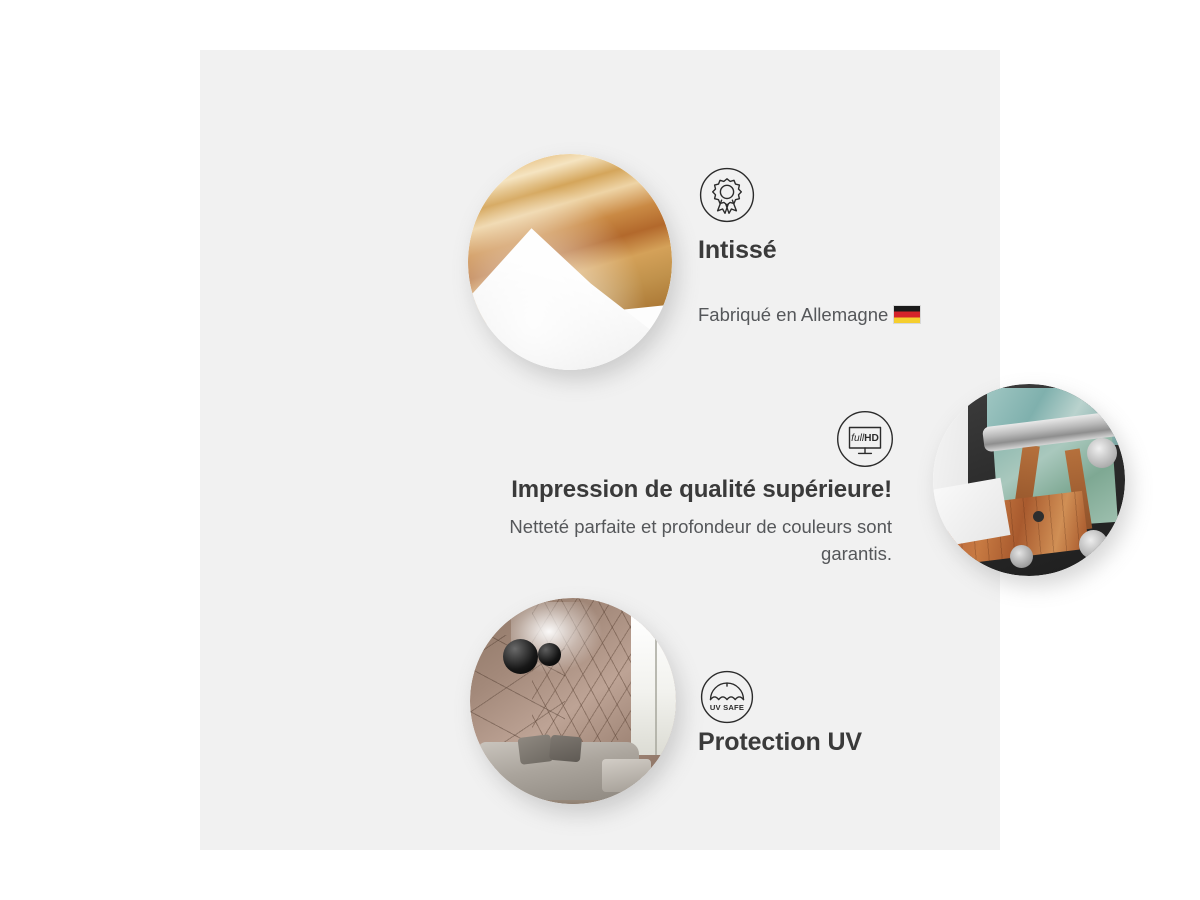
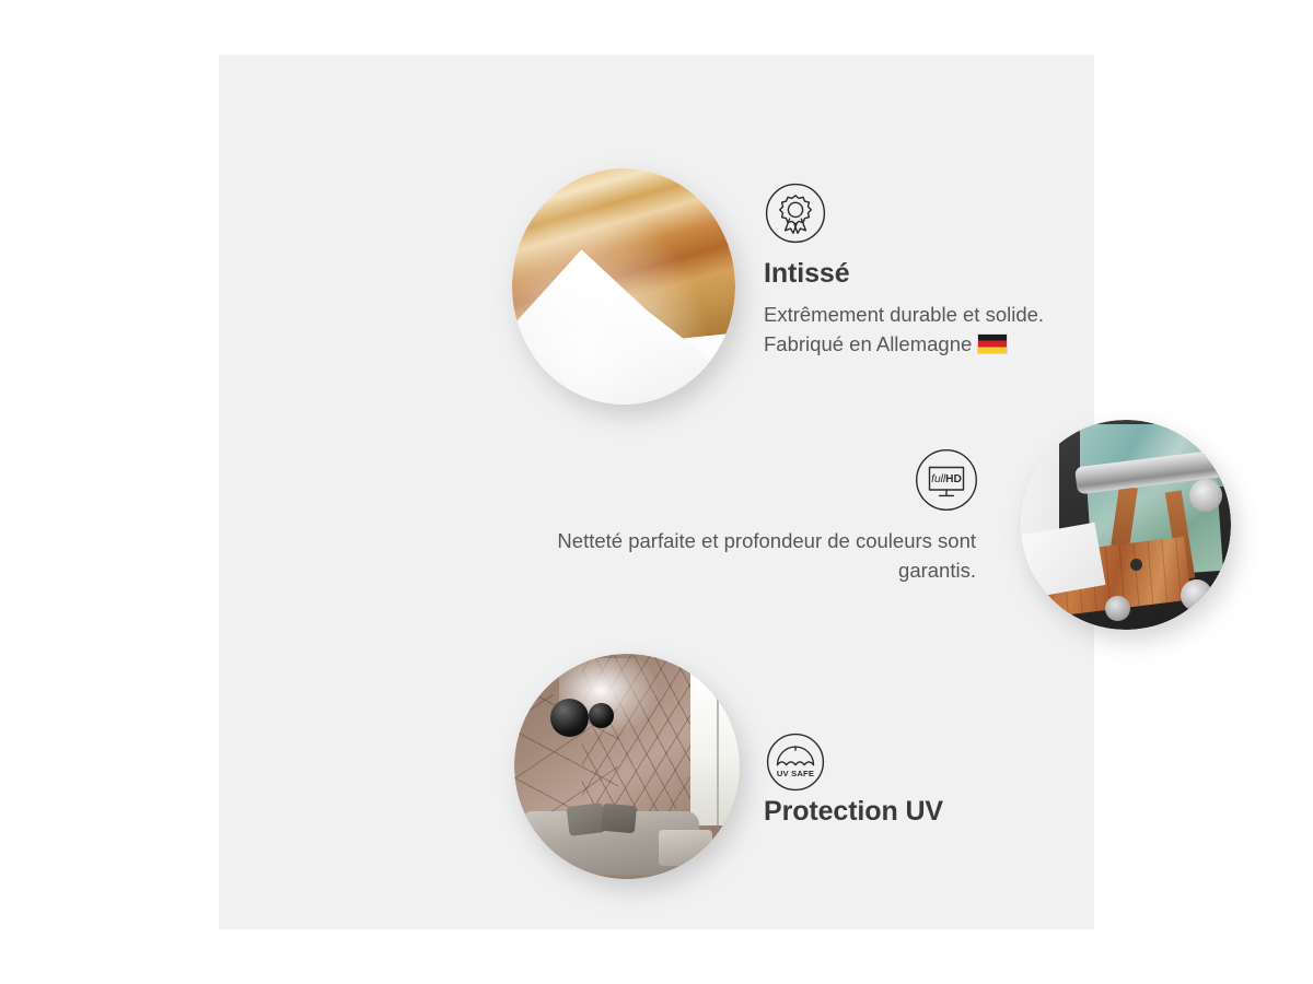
  Intissé
+ Extrêmement durable et solide.
  Fabriqué en Allemagne
  fullHD
- Impression de qualité supérieure!
  Netteté parfaite et profondeur de couleurs sont
  garantis.
  UV SAFE
  Protection UV
